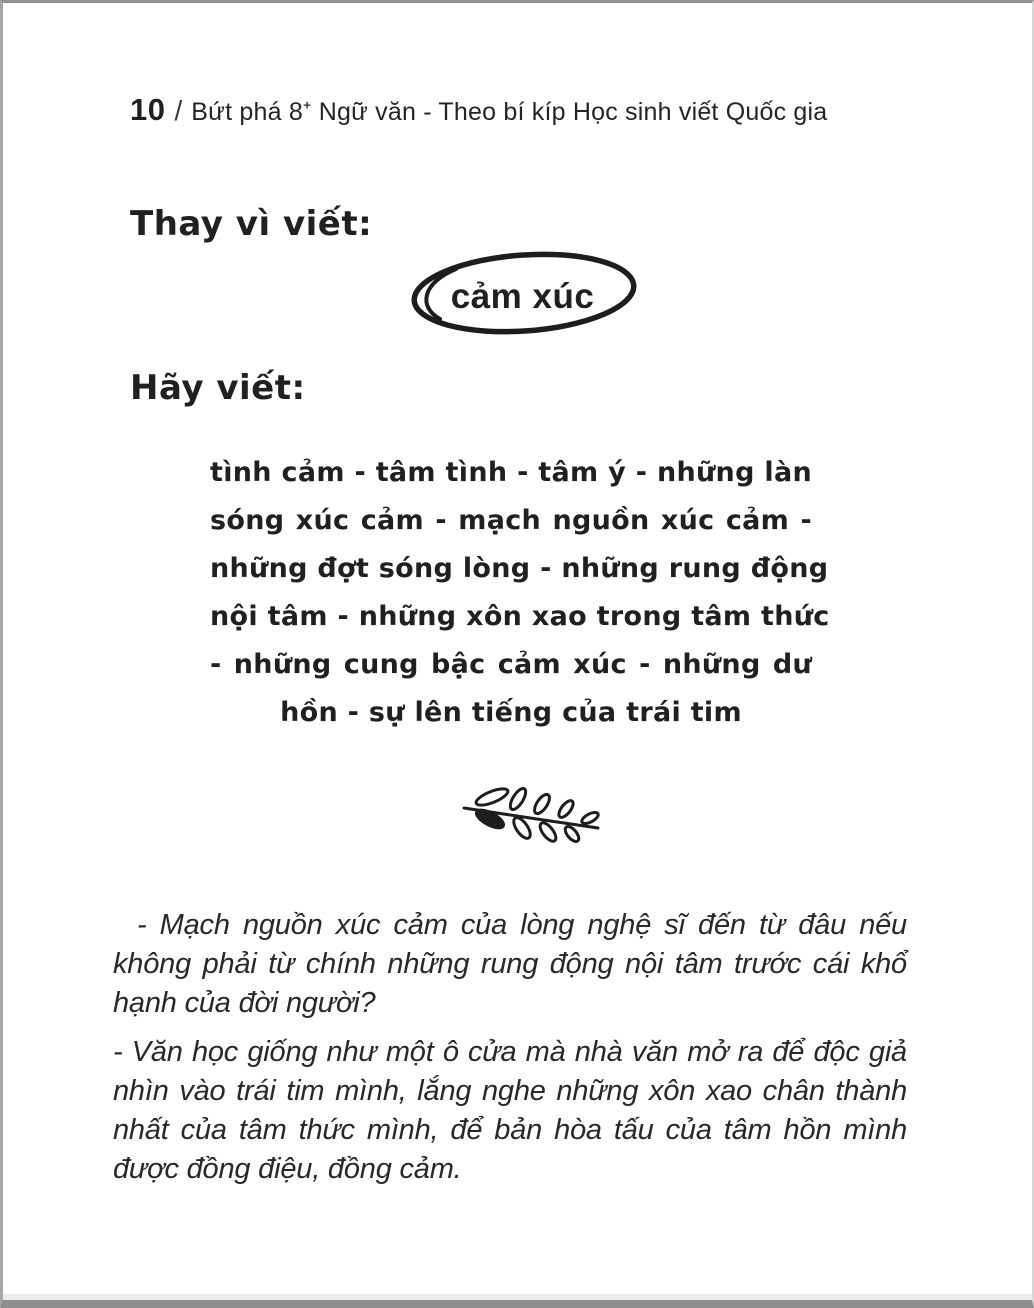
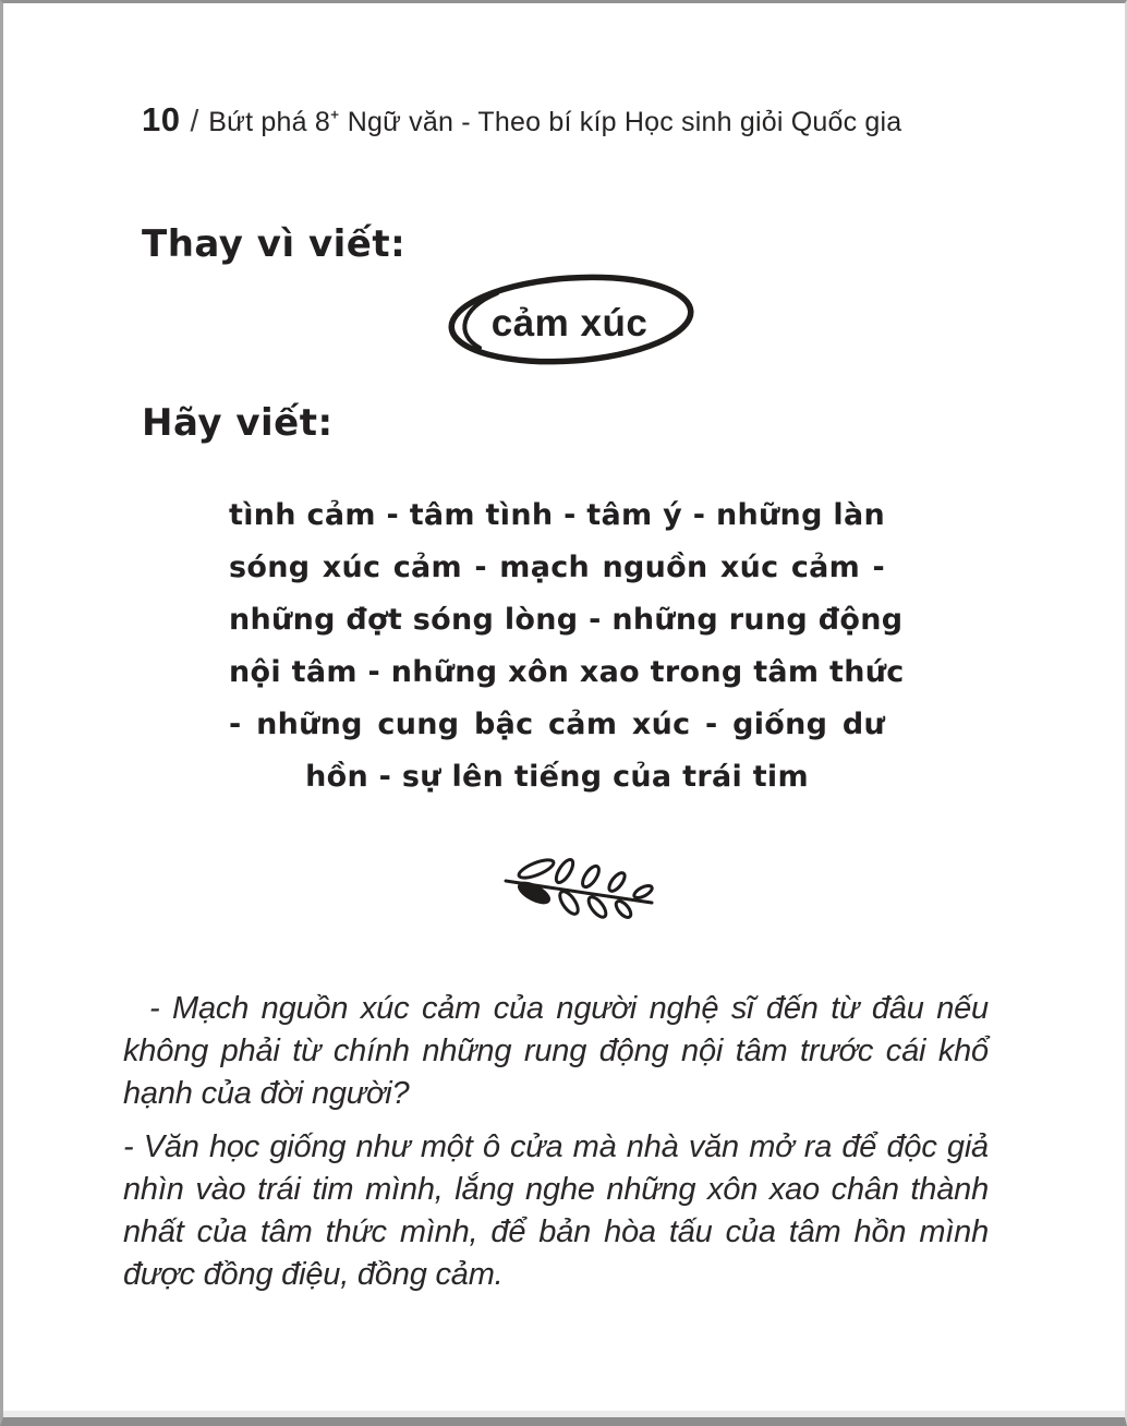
  10
  /
- Bứt phá 8⁺ Ngữ văn - Theo bí kíp Học sinh viết Quốc gia
+ Bứt phá 8⁺ Ngữ văn - Theo bí kíp Học sinh giỏi Quốc gia
  Thay vì viết:
  cảm xúc
  Hãy viết:
  tình cảm - tâm tình - tâm ý - những làn
  sóng xúc cảm - mạch nguồn xúc cảm -
  những đợt sóng lòng - những rung động
  nội tâm - những xôn xao trong tâm thức
- - những cung bậc cảm xúc - những dư
+ - những cung bậc cảm xúc - giống dư
  hồn - sự lên tiếng của trái tim
- - Mạch nguồn xúc cảm của lòng nghệ sĩ đến từ đâu nếu không phải từ chính những rung động nội tâm trước cái khổ hạnh của đời người?
+ - Mạch nguồn xúc cảm của người nghệ sĩ đến từ đâu nếu không phải từ chính những rung động nội tâm trước cái khổ hạnh của đời người?
  - Văn học giống như một ô cửa mà nhà văn mở ra để độc giả nhìn vào trái tim mình, lắng nghe những xôn xao chân thành nhất của tâm thức mình, để bản hòa tấu của tâm hồn mình được đồng điệu, đồng cảm.
